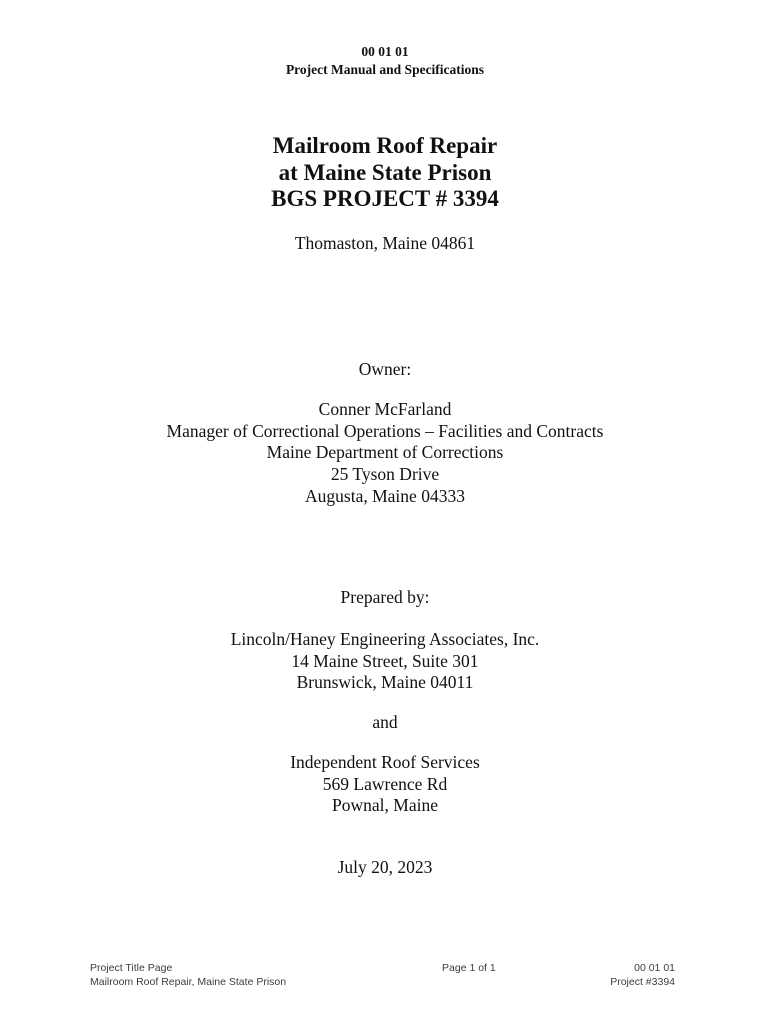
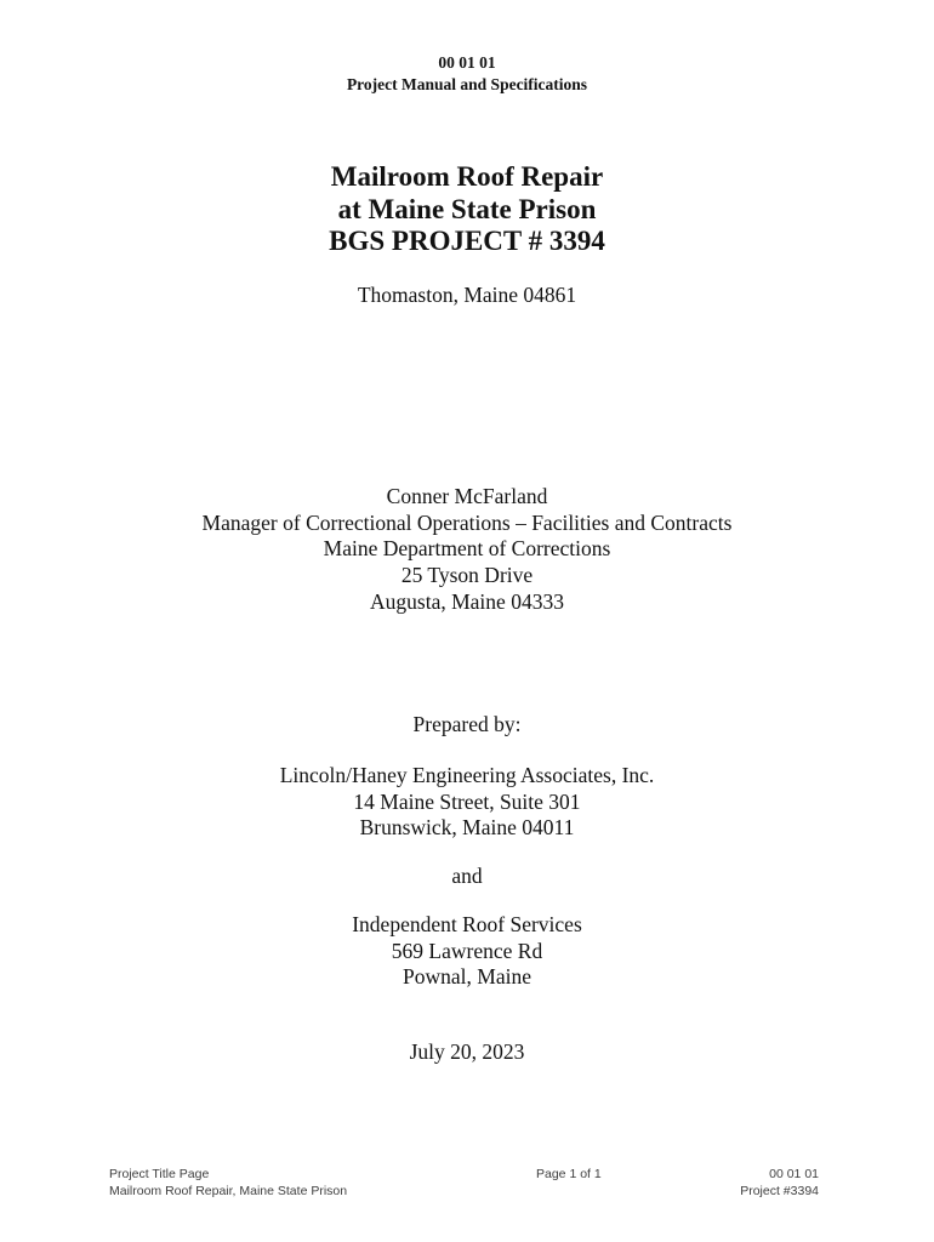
  00 01 01
  Project Manual and Specifications
  Mailroom Roof Repair
  at Maine State Prison
  BGS PROJECT # 3394
  Thomaston, Maine 04861
- Owner:
  Conner McFarland
  Manager of Correctional Operations – Facilities and Contracts
  Maine Department of Corrections
  25 Tyson Drive
  Augusta, Maine 04333
  Prepared by:
  Lincoln/Haney Engineering Associates, Inc.
  14 Maine Street, Suite 301
  Brunswick, Maine 04011
  and
  Independent Roof Services
  569 Lawrence Rd
  Pownal, Maine
  July 20, 2023
  Project Title Page
  Mailroom Roof Repair, Maine State Prison
  Page 1 of 1
  00 01 01
  Project #3394
